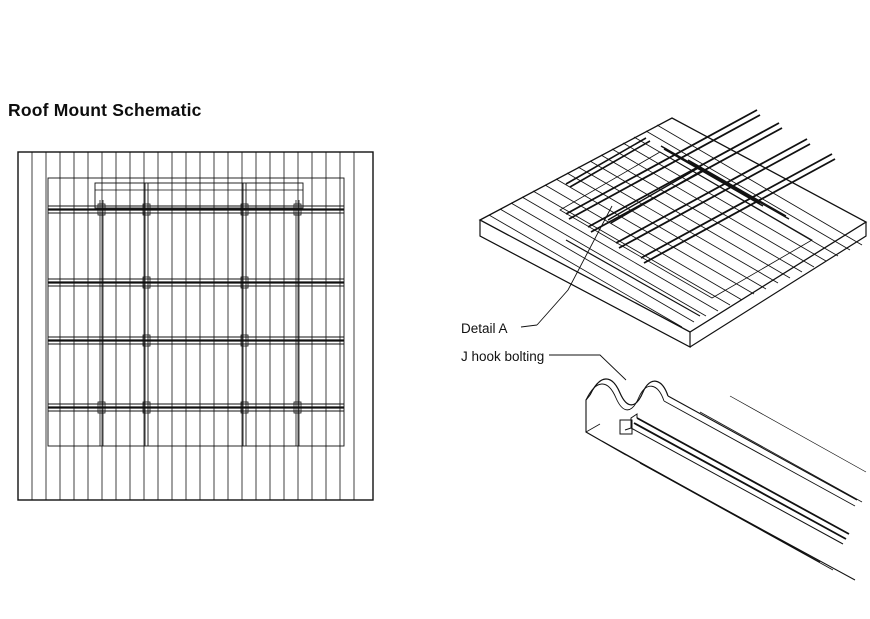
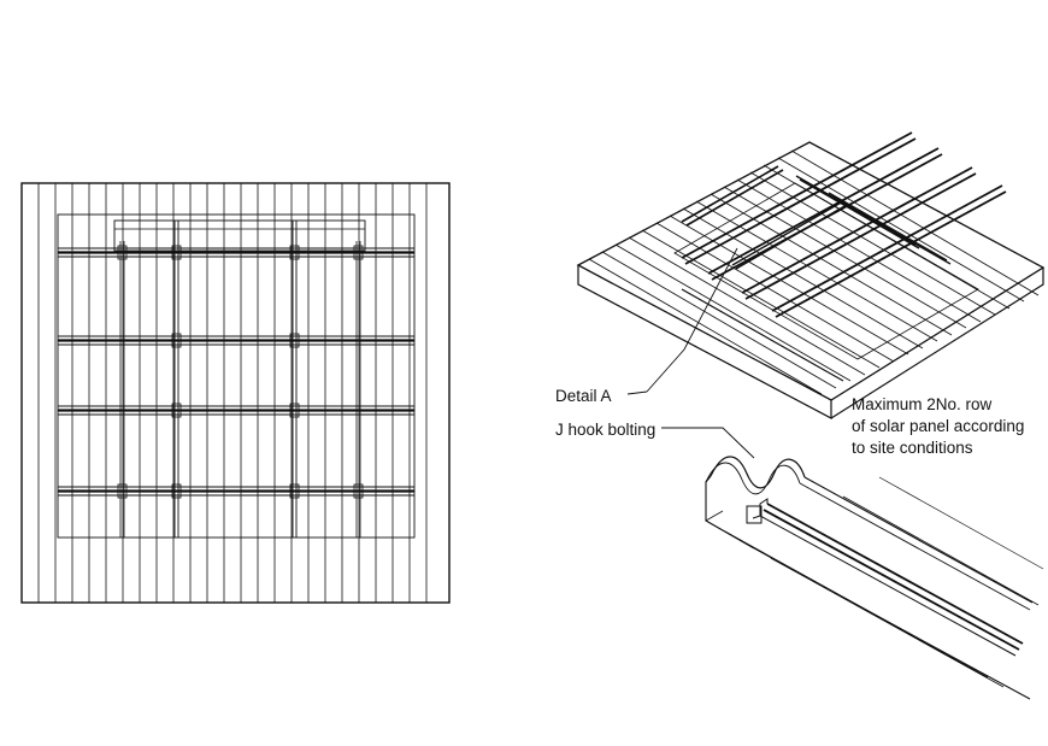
- Roof Mount Schematic
  Detail A
  J hook bolting
+ Maximum 2No. row
+ of solar panel according
+ to site conditions
